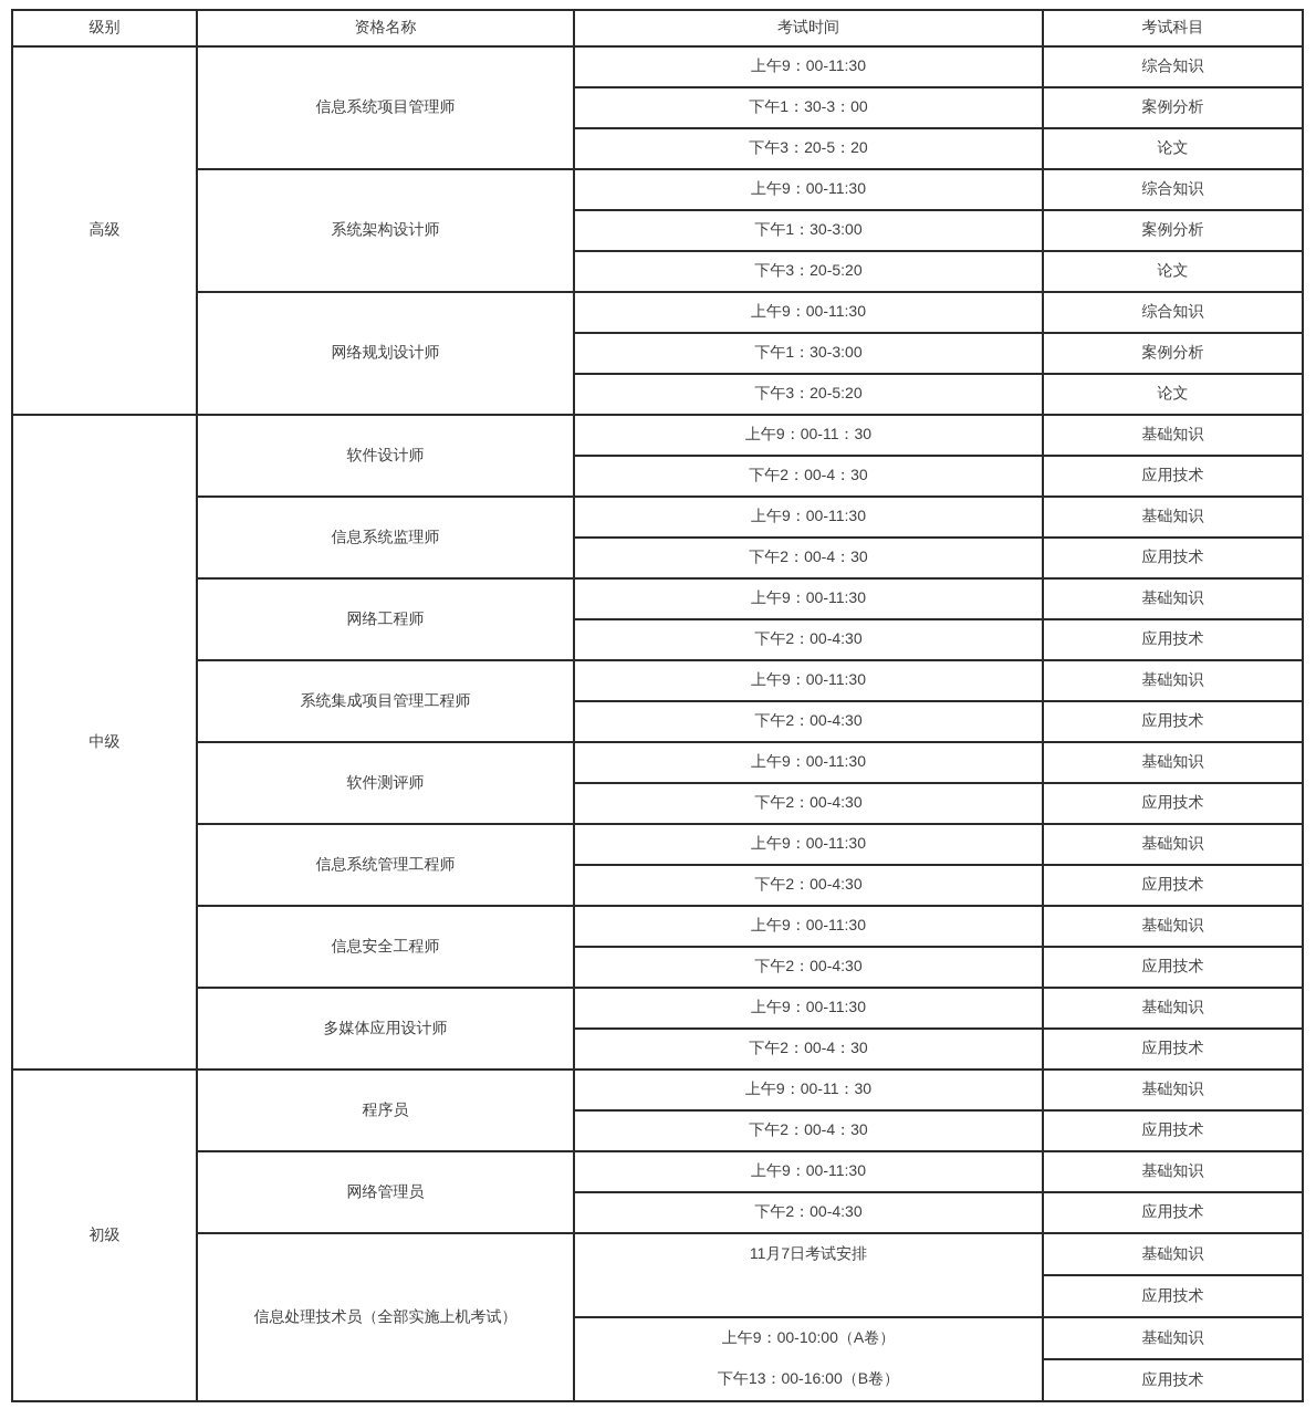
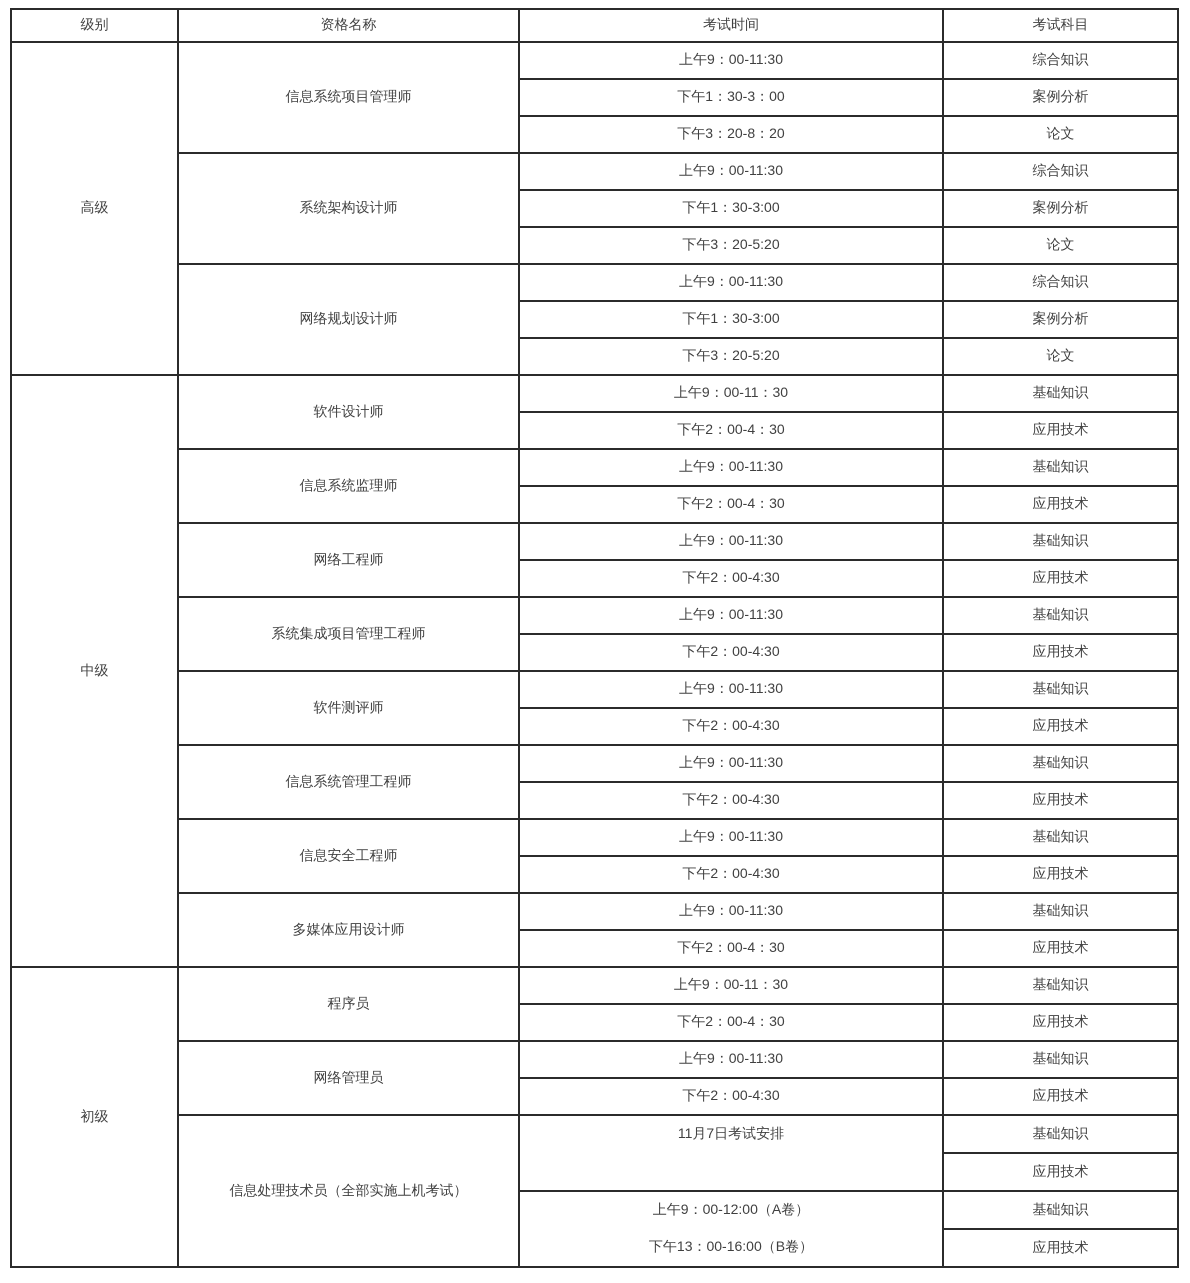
  级别	资格名称	考试时间	考试科目
  高级	信息系统项目管理师	上午9：00-11:30	综合知识
  下午1：30-3：00	案例分析
- 下午3：20-5：20	论文
+ 下午3：20-8：20	论文
  系统架构设计师	上午9：00-11:30	综合知识
  下午1：30-3:00	案例分析
  下午3：20-5:20	论文
  网络规划设计师	上午9：00-11:30	综合知识
  下午1：30-3:00	案例分析
  下午3：20-5:20	论文
  中级	软件设计师	上午9：00-11：30	基础知识
  下午2：00-4：30	应用技术
  信息系统监理师	上午9：00-11:30	基础知识
  下午2：00-4：30	应用技术
  网络工程师	上午9：00-11:30	基础知识
  下午2：00-4:30	应用技术
  系统集成项目管理工程师	上午9：00-11:30	基础知识
  下午2：00-4:30	应用技术
  软件测评师	上午9：00-11:30	基础知识
  下午2：00-4:30	应用技术
  信息系统管理工程师	上午9：00-11:30	基础知识
  下午2：00-4:30	应用技术
  信息安全工程师	上午9：00-11:30	基础知识
  下午2：00-4:30	应用技术
  多媒体应用设计师	上午9：00-11:30	基础知识
  下午2：00-4：30	应用技术
  初级	程序员	上午9：00-11：30	基础知识
  下午2：00-4：30	应用技术
  网络管理员	上午9：00-11:30	基础知识
  下午2：00-4:30	应用技术
  信息处理技术员（全部实施上机考试）	11月7日考试安排	基础知识
  应用技术
- 上午9：00-10:00（A卷）下午13：00-16:00（B卷）	基础知识
+ 上午9：00-12:00（A卷）下午13：00-16:00（B卷）	基础知识
  应用技术
